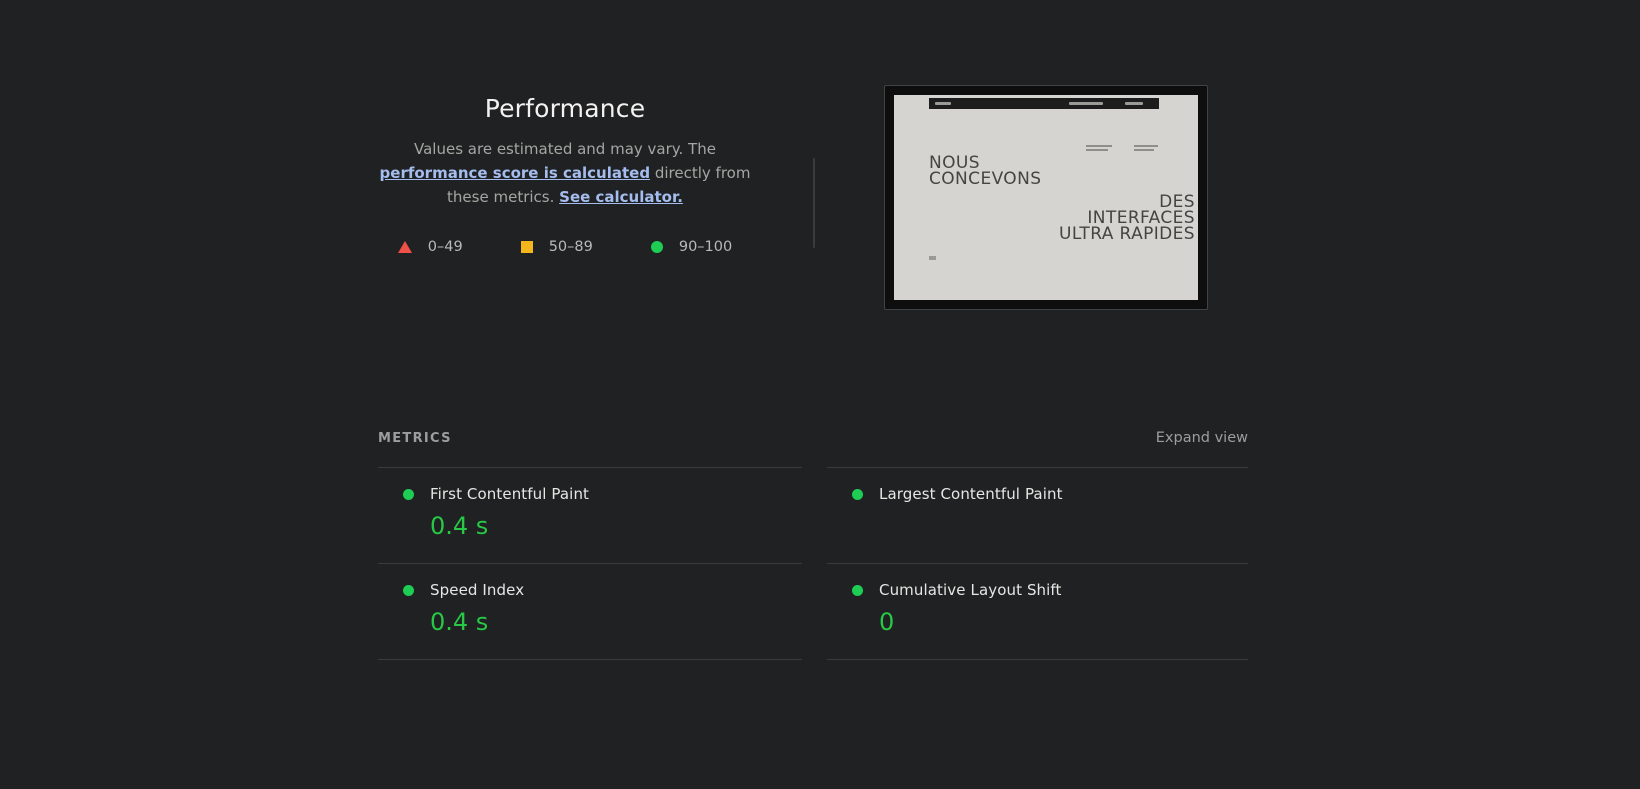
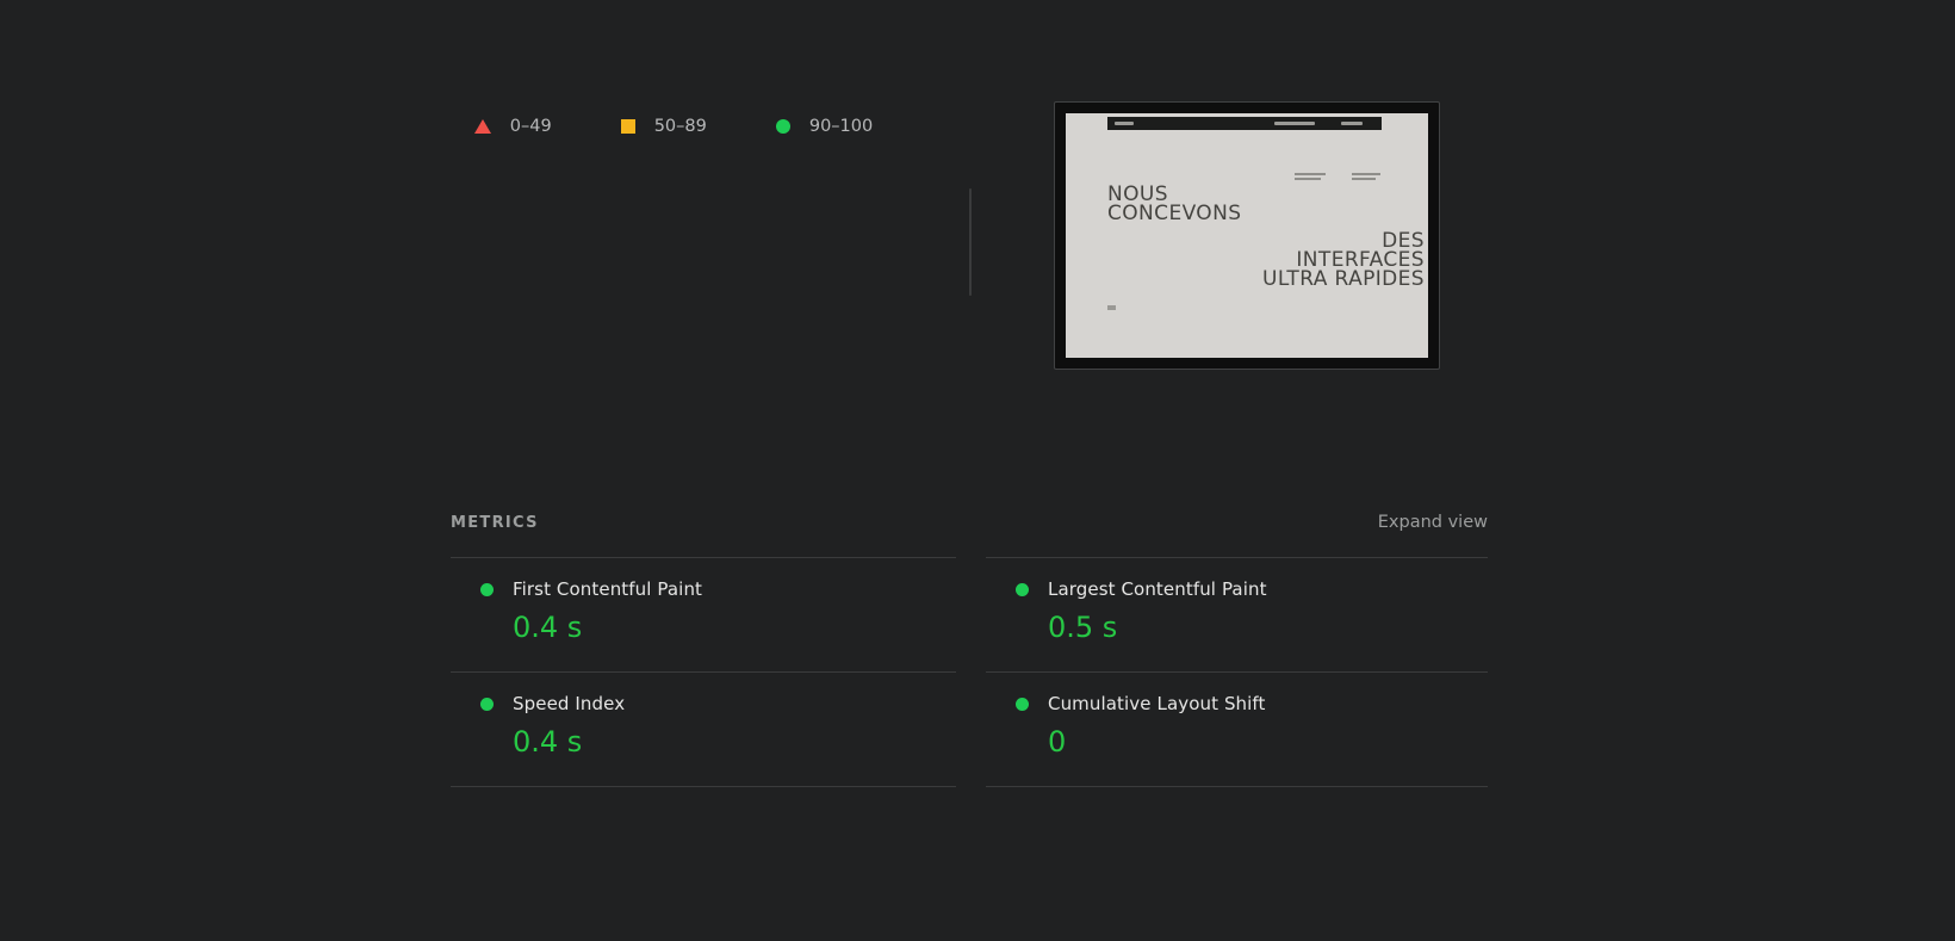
- Performance
- Values are estimated and may vary. The performance score is calculated directly from these metrics. See calculator.
  0–49
  50–89
  90–100
  NOUS
  CONCEVONS
  DES
  INTERFACES
  ULTRA RAPIDES
  METRICS
  Expand view
  First Contentful Paint
  0.4 s
  Speed Index
  0.4 s
  Largest Contentful Paint
+ 0.5 s
  Cumulative Layout Shift
  0
